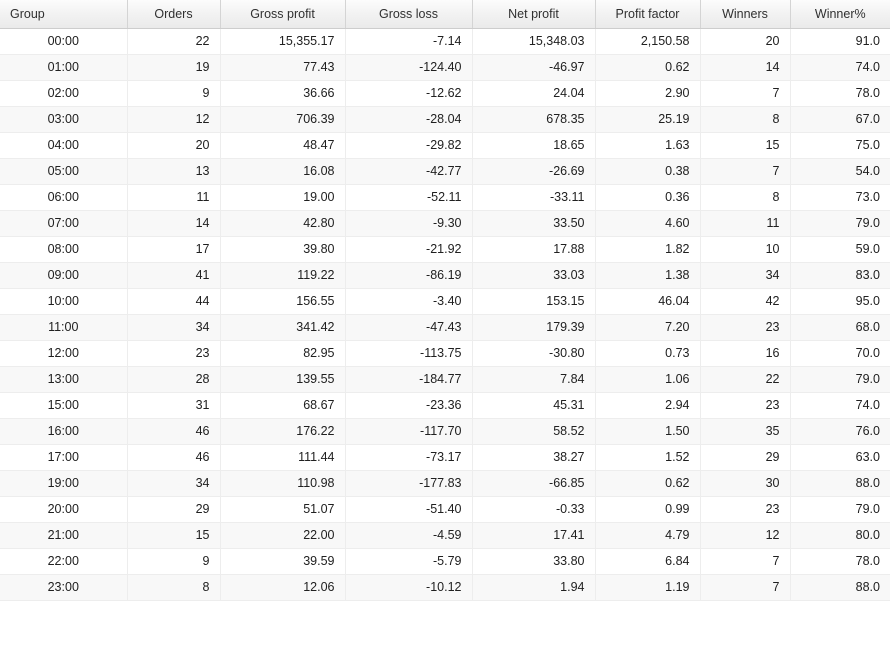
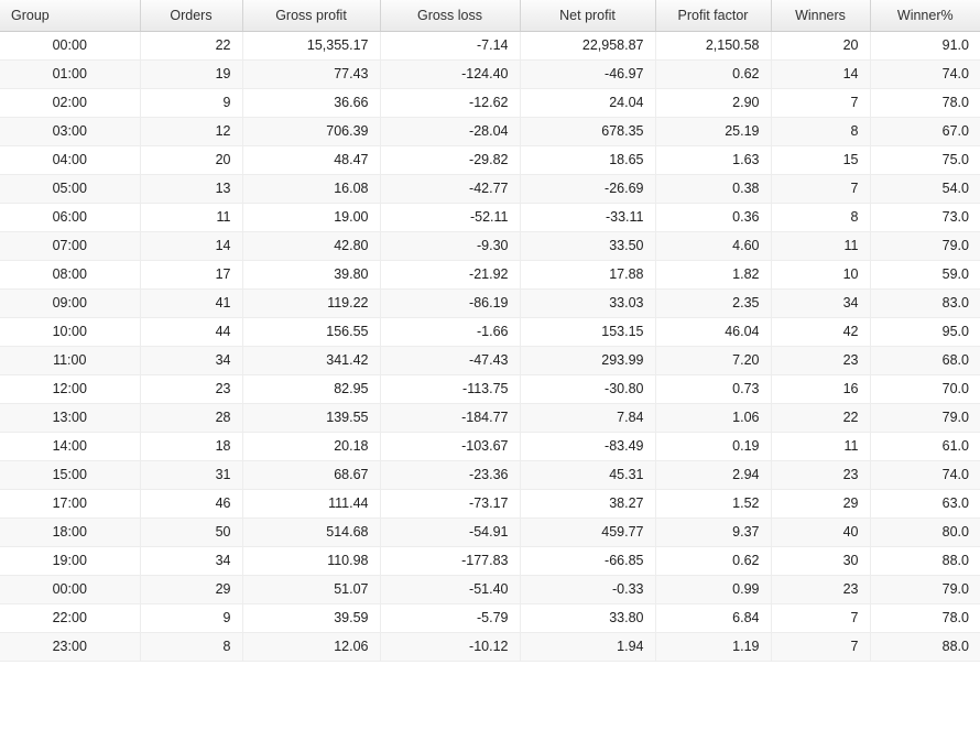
  Group	Orders	Gross profit	Gross loss	Net profit	Profit factor	Winners	Winner%
- 00:00	22	15,355.17	-7.14	15,348.03	2,150.58	20	91.0
+ 00:00	22	15,355.17	-7.14	22,958.87	2,150.58	20	91.0
  01:00	19	77.43	-124.40	-46.97	0.62	14	74.0
  02:00	9	36.66	-12.62	24.04	2.90	7	78.0
  03:00	12	706.39	-28.04	678.35	25.19	8	67.0
  04:00	20	48.47	-29.82	18.65	1.63	15	75.0
  05:00	13	16.08	-42.77	-26.69	0.38	7	54.0
  06:00	11	19.00	-52.11	-33.11	0.36	8	73.0
  07:00	14	42.80	-9.30	33.50	4.60	11	79.0
  08:00	17	39.80	-21.92	17.88	1.82	10	59.0
- 09:00	41	119.22	-86.19	33.03	1.38	34	83.0
+ 09:00	41	119.22	-86.19	33.03	2.35	34	83.0
- 10:00	44	156.55	-3.40	153.15	46.04	42	95.0
+ 10:00	44	156.55	-1.66	153.15	46.04	42	95.0
- 11:00	34	341.42	-47.43	179.39	7.20	23	68.0
+ 11:00	34	341.42	-47.43	293.99	7.20	23	68.0
  12:00	23	82.95	-113.75	-30.80	0.73	16	70.0
  13:00	28	139.55	-184.77	7.84	1.06	22	79.0
+ 14:00	18	20.18	-103.67	-83.49	0.19	11	61.0
  15:00	31	68.67	-23.36	45.31	2.94	23	74.0
- 16:00	46	176.22	-117.70	58.52	1.50	35	76.0
  17:00	46	111.44	-73.17	38.27	1.52	29	63.0
+ 18:00	50	514.68	-54.91	459.77	9.37	40	80.0
  19:00	34	110.98	-177.83	-66.85	0.62	30	88.0
- 20:00	29	51.07	-51.40	-0.33	0.99	23	79.0
+ 00:00	29	51.07	-51.40	-0.33	0.99	23	79.0
- 21:00	15	22.00	-4.59	17.41	4.79	12	80.0
  22:00	9	39.59	-5.79	33.80	6.84	7	78.0
  23:00	8	12.06	-10.12	1.94	1.19	7	88.0
